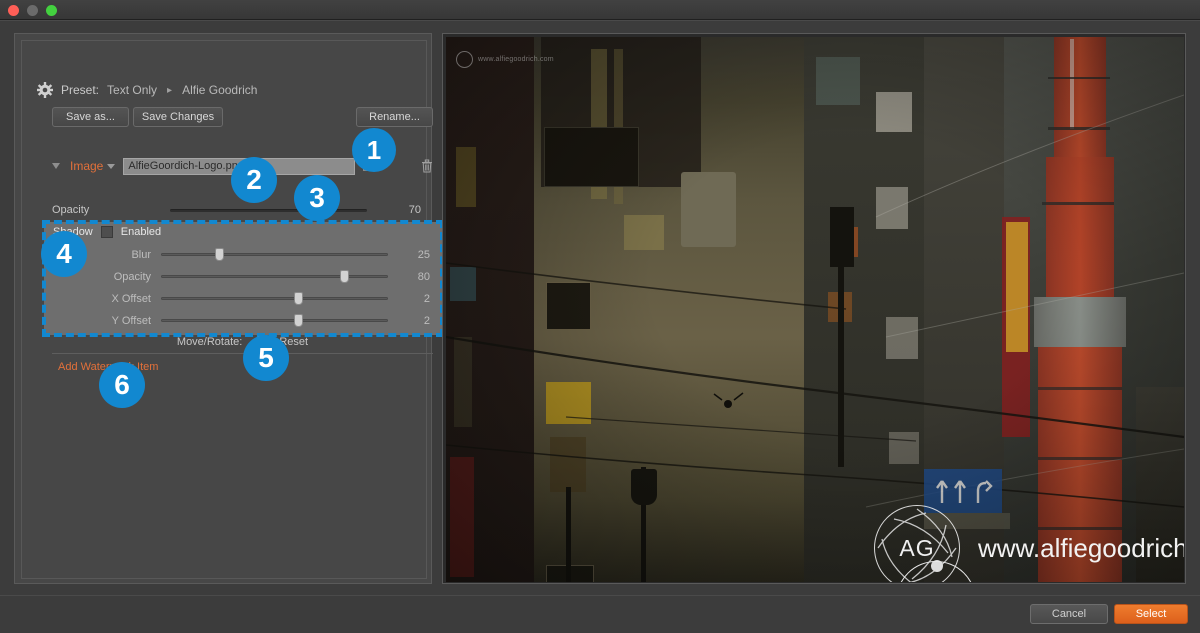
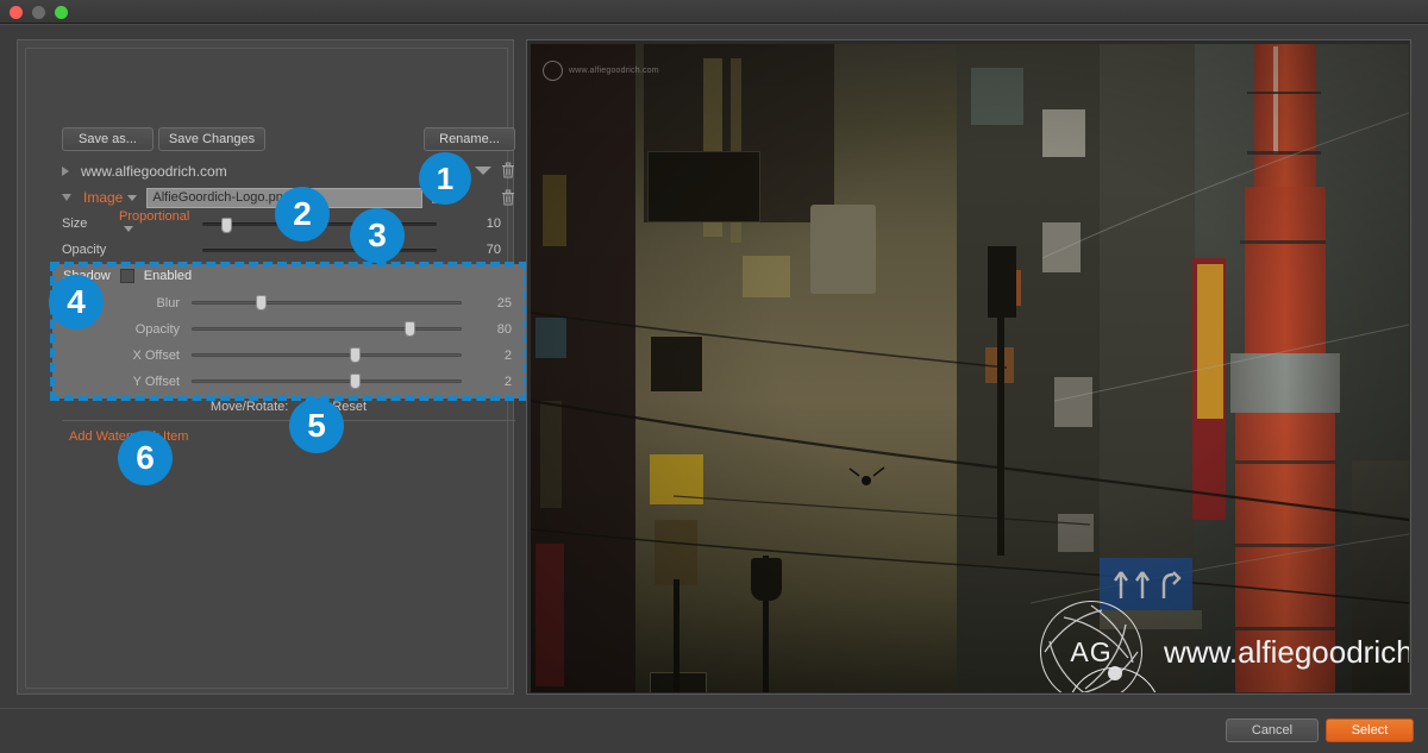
- Preset:
- Text Only
- ▸
- Alfie Goodrich
  Save as...
  Save Changes
  Rename...
+ www.alfiegoodrich.com
  Image
  AlfieGoordich-Logo.p
+ Size
+ Proportional
+ 10
  Opacity
  70
  Enabled
  Blur
  25
  Opacity
  80
  X Offset
  2
  Y Offset
  2
  Move/Rotate:
  eset
  AG
  www.alfiegoodrich
  1
  2
  3
  4
  5
  6
  Cancel
  Select
